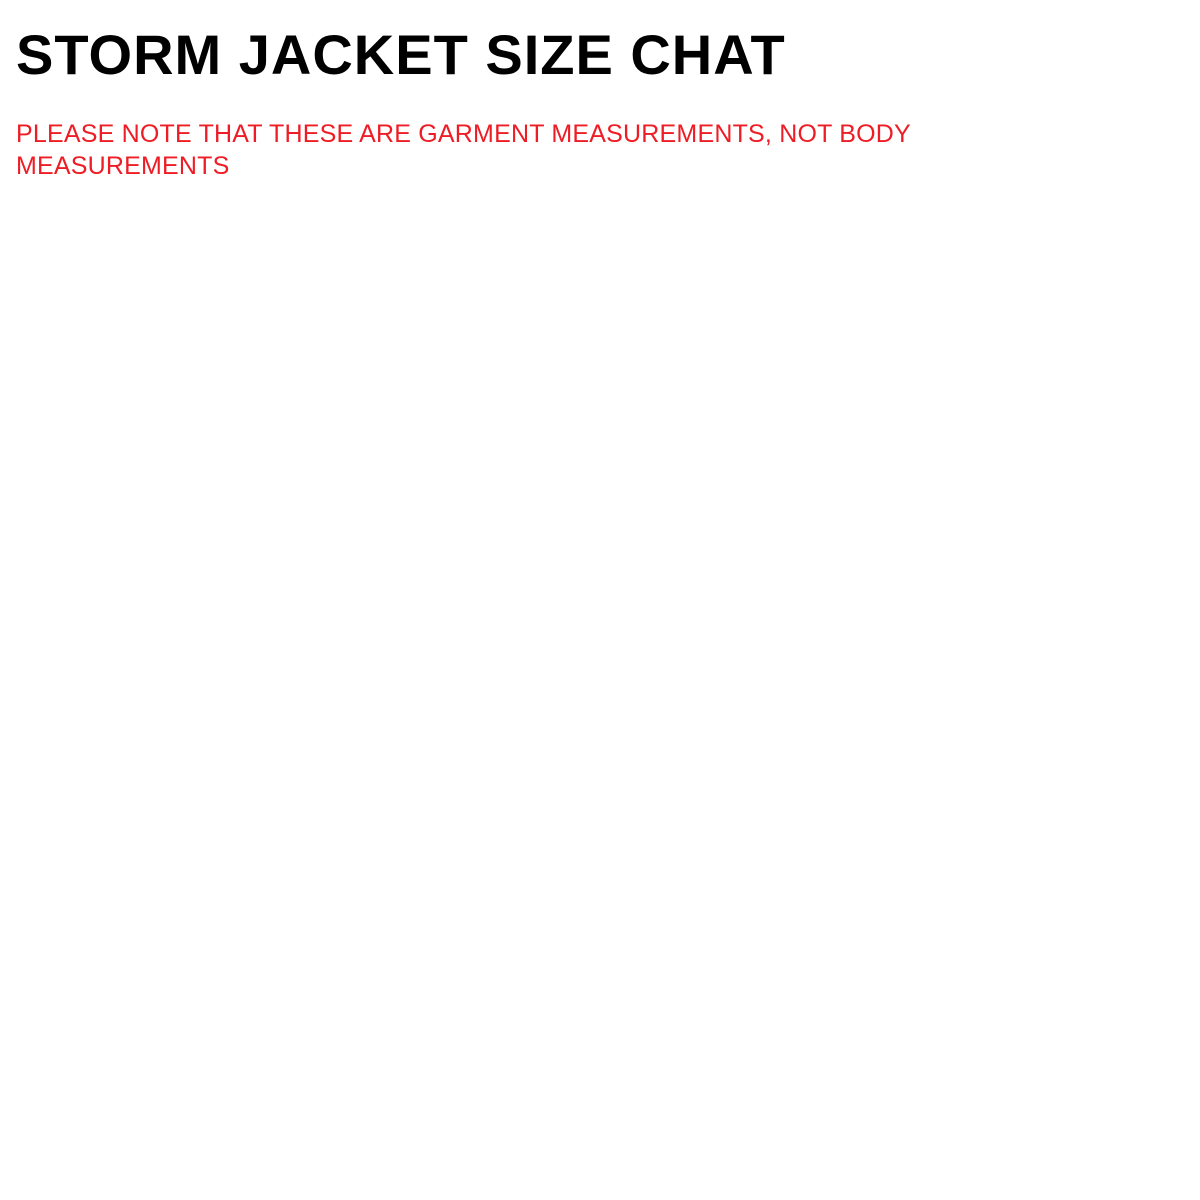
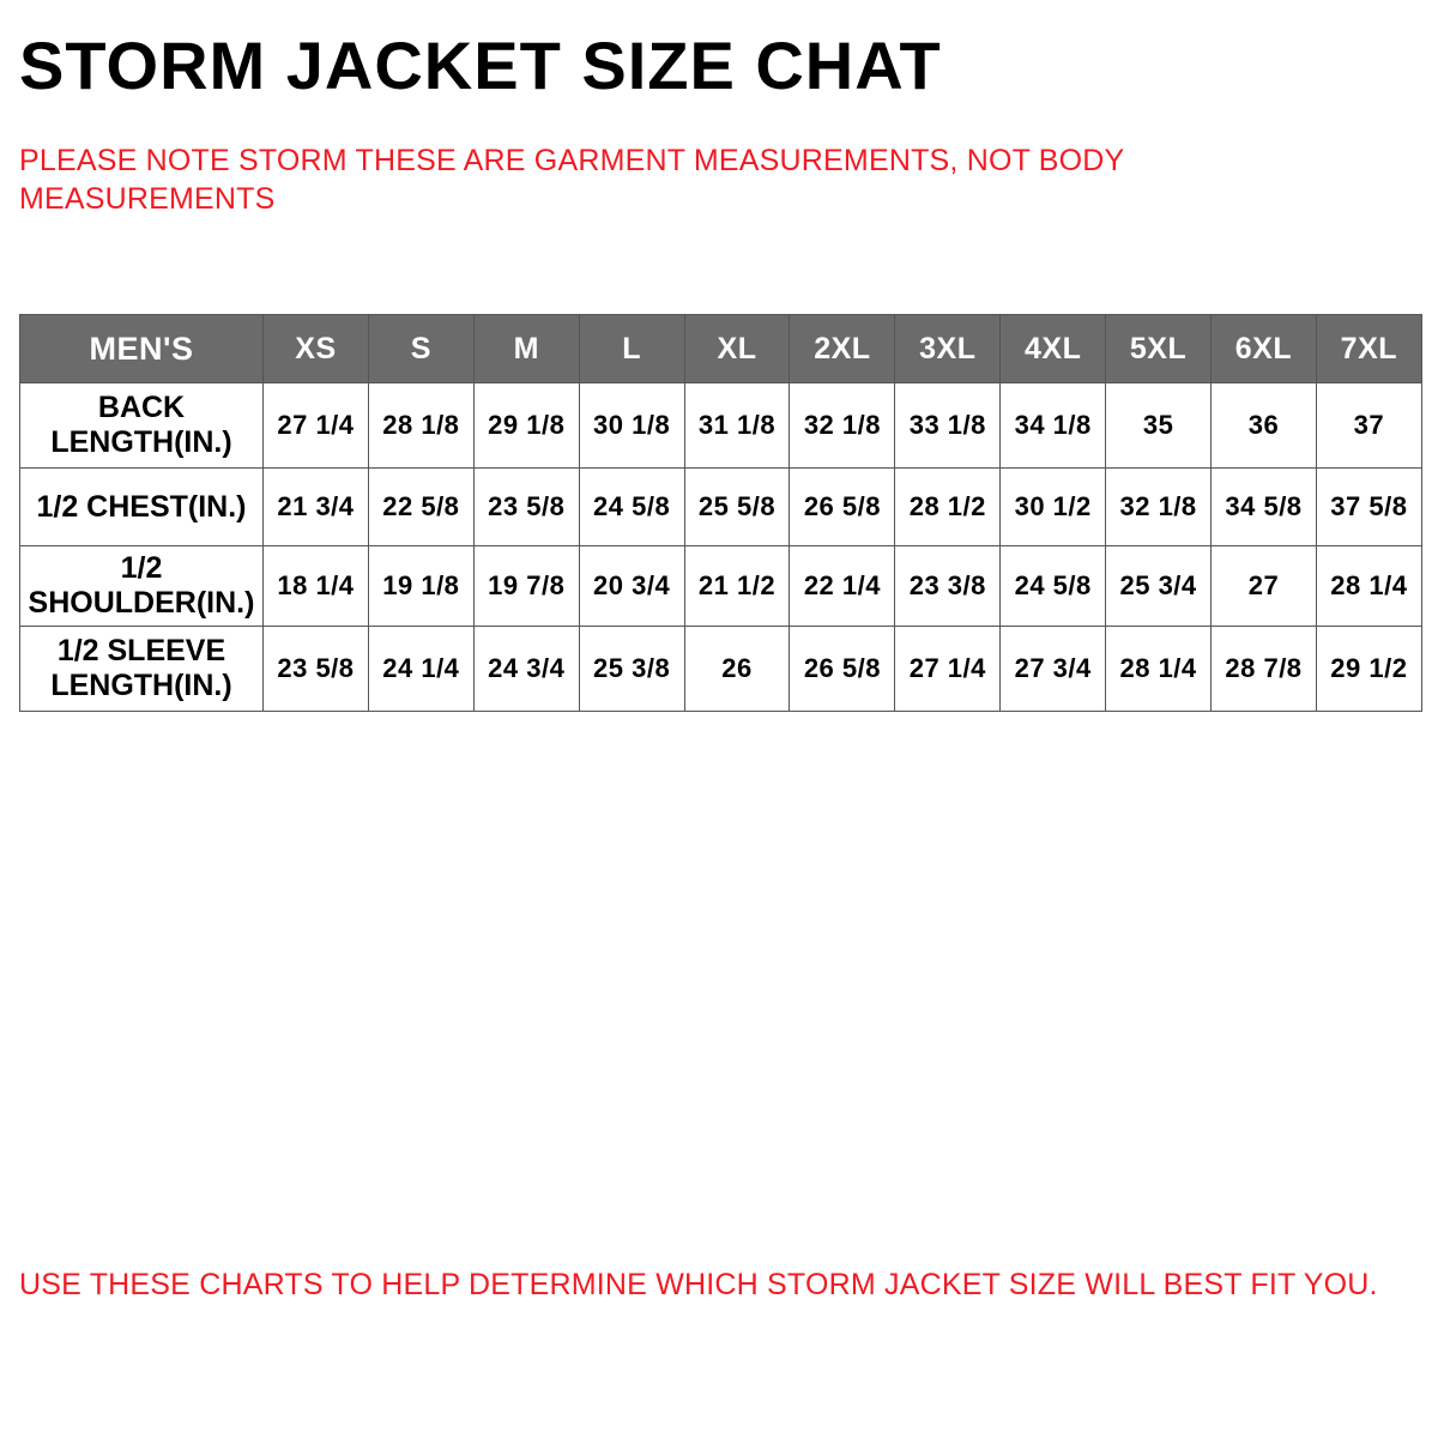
  STORM JACKET SIZE CHAT
- PLEASE NOTE THAT THESE ARE GARMENT MEASUREMENTS, NOT BODY MEASUREMENTS
+ PLEASE NOTE STORM THESE ARE GARMENT MEASUREMENTS, NOT BODY MEASUREMENTS
+ MEN'S	XS	S	M	L	XL	2XL	3XL	4XL	5XL	6XL	7XL
+ BACKLENGTH(IN.)	27 1/4	28 1/8	29 1/8	30 1/8	31 1/8	32 1/8	33 1/8	34 1/8	35	36	37
+ 1/2 CHEST(IN.)	21 3/4	22 5/8	23 5/8	24 5/8	25 5/8	26 5/8	28 1/2	30 1/2	32 1/8	34 5/8	37 5/8
+ 1/2 SHOULDER(IN.)	18 1/4	19 1/8	19 7/8	20 3/4	21 1/2	22 1/4	23 3/8	24 5/8	25 3/4	27	28 1/4
+ 1/2 SLEEVELENGTH(IN.)	23 5/8	24 1/4	24 3/4	25 3/8	26	26 5/8	27 1/4	27 3/4	28 1/4	28 7/8	29 1/2
+ USE THESE CHARTS TO HELP DETERMINE WHICH STORM JACKET SIZE WILL BEST FIT YOU.
